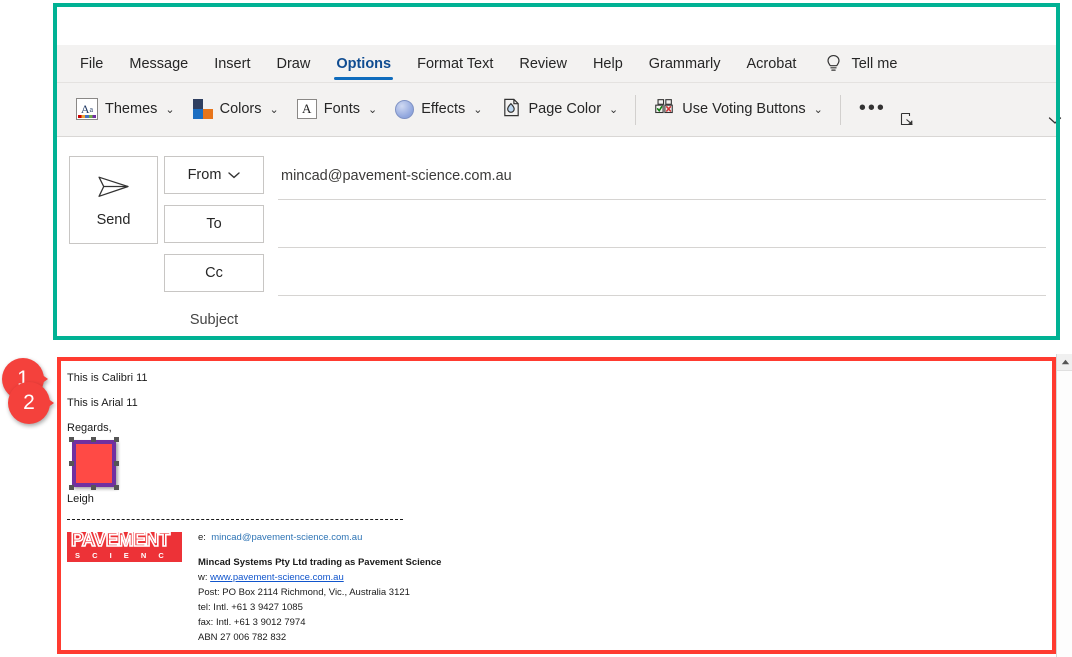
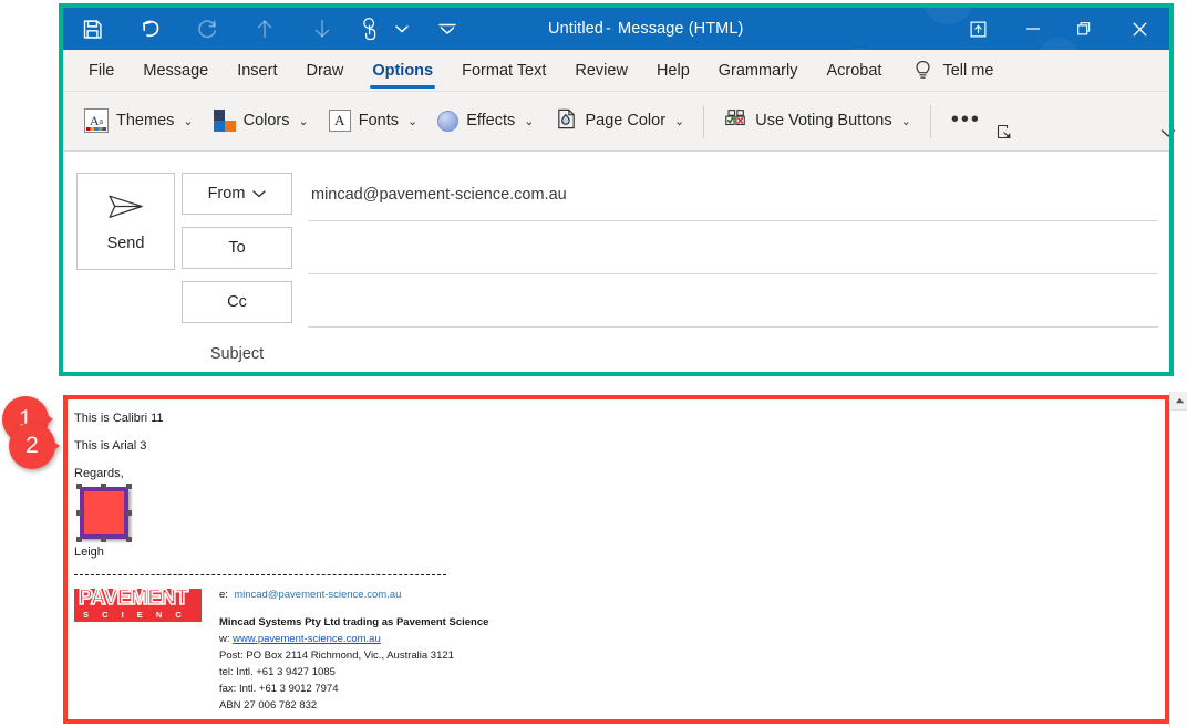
+ Untitled - Message (HTML)
  File
  Message
  Insert
  Draw
  Options
  Format Text
  Review
  Help
  Grammarly
  Acrobat
  Tell me
  A
  a
  Themes
  ⌄
  Colors
  ⌄
  A
  Fonts
  ⌄
  Effects
  ⌄
  Page Color
  ⌄
  Use Voting Buttons
  ⌄
  •••
  Send
  From
  To
  Cc
  Subject
  mincad@pavement-science.com.au
  This is Calibri 11
- This is Arial 11
+ This is Arial 3
  Regards,
  Leigh
  PAVEMENT
  S C I E N C
  e: mincad@pavement-science.com.au
  Mincad Systems Pty Ltd trading as Pavement Science
  w: www.pavement-science.com.au
  Post: PO Box 2114 Richmond, Vic., Australia 3121
  tel: Intl. +61 3 9427 1085
  fax: Intl. +61 3 9012 7974
  ABN 27 006 782 832
  1
  2
